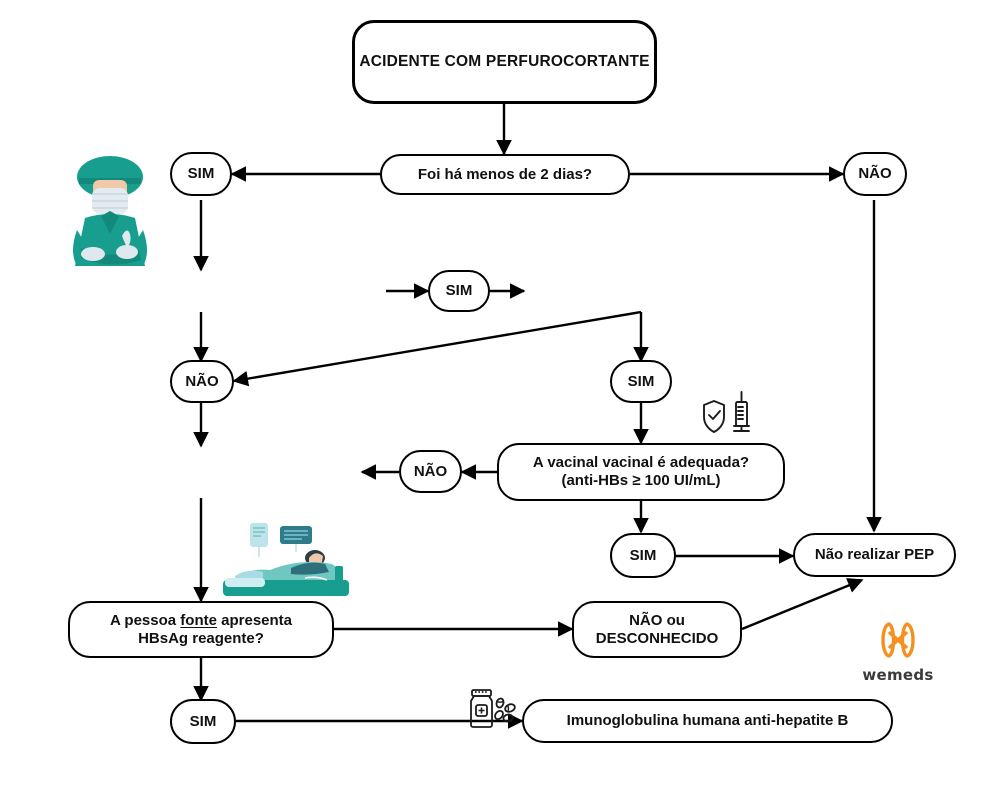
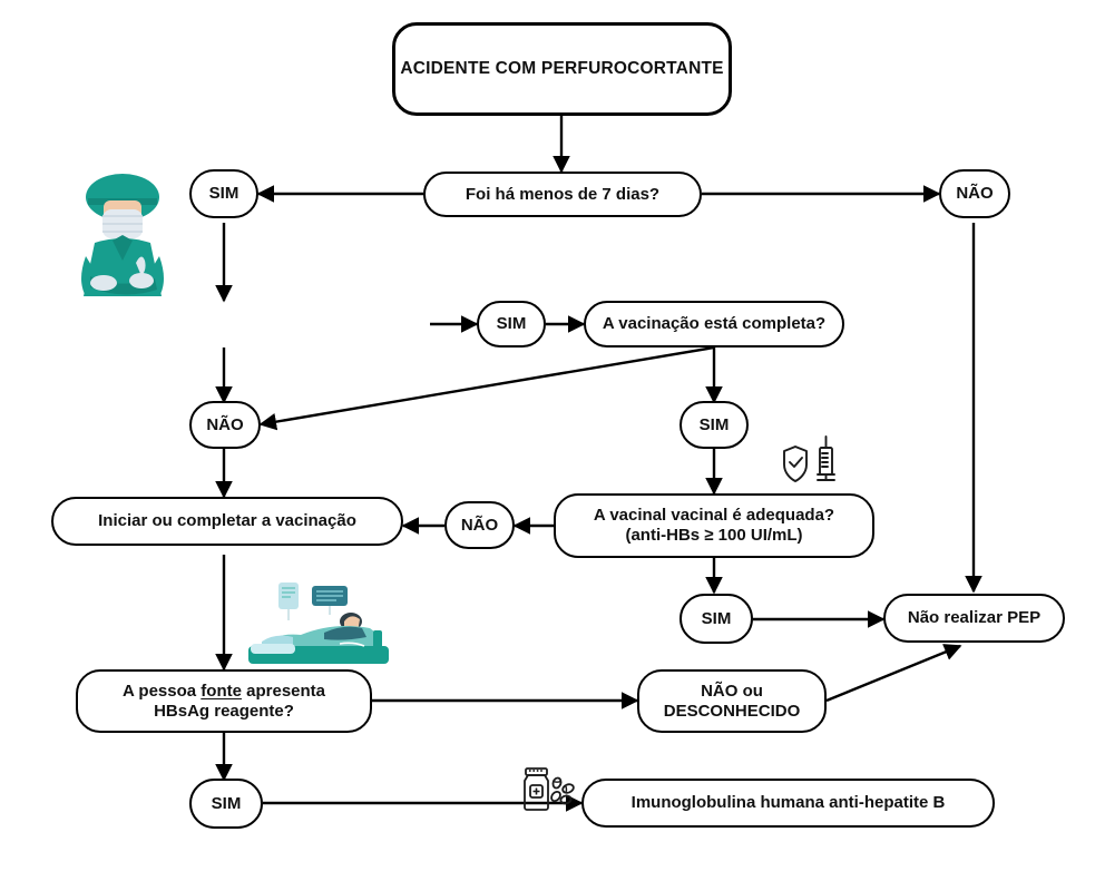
  ACIDENTE COM PERFUROCORTANTE
- Foi há menos de 2 dias?
+ Foi há menos de 7 dias?
  SIM
  NÃO
  SIM
+ A vacinação está completa?
  NÃO
  SIM
  A vacinal vacinal é adequada?
  (anti-HBs ≥ 100 UI/mL)
  NÃO
+ Iniciar ou completar a vacinação
  SIM
  Não realizar PEP
  A pessoa fonte apresenta
  HBsAg reagente?
  NÃO ou
  DESCONHECIDO
  SIM
  Imunoglobulina humana anti-hepatite B
- wemeds
